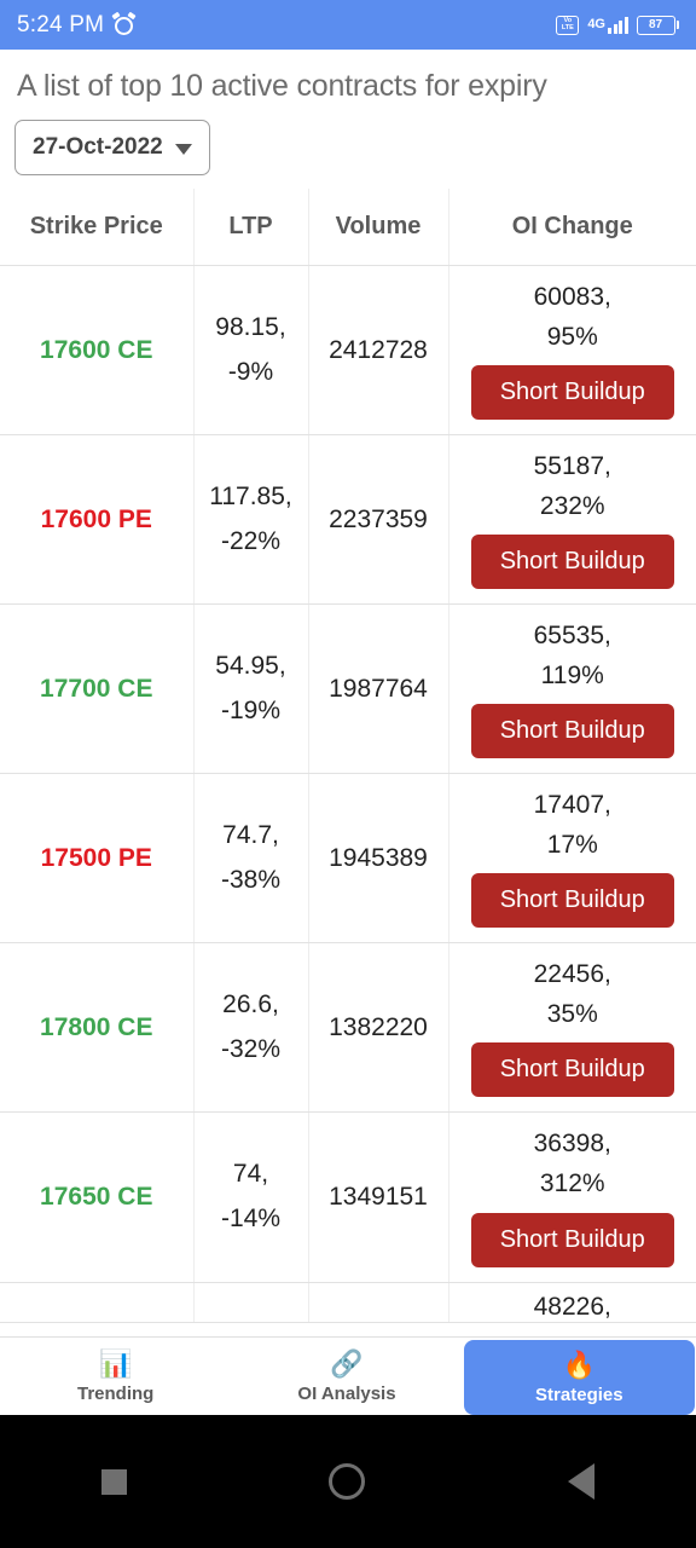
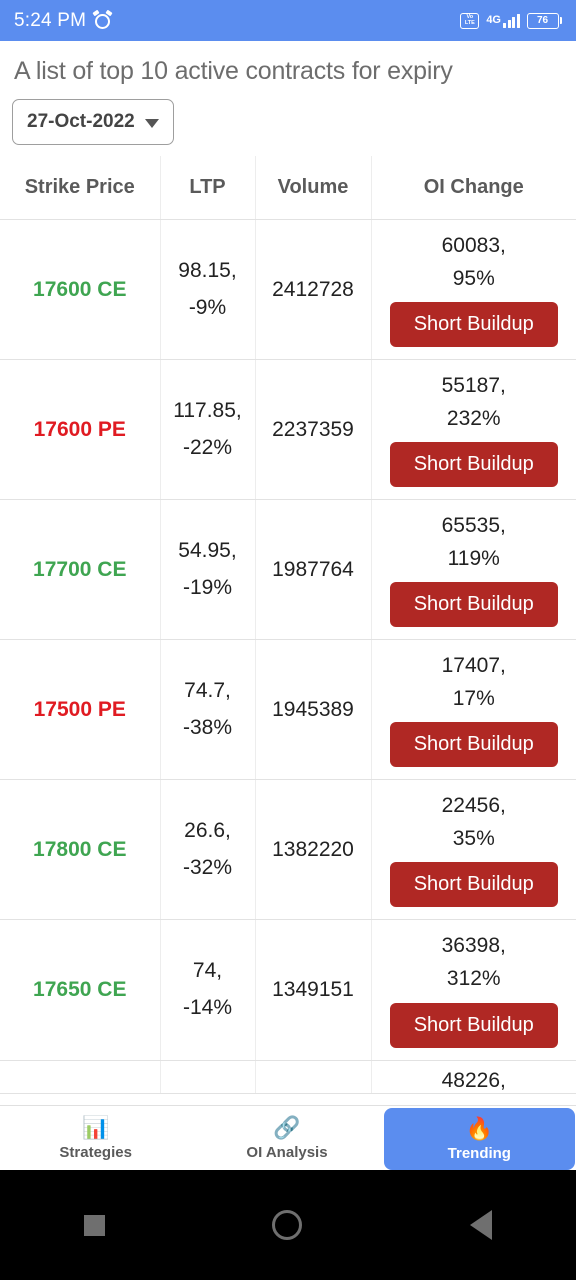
  5:24 PM
  4G
- 87
+ 76
  A list of top 10 active contracts for expiry
  27-Oct-2022
  Strike Price	LTP	Volume	OI Change
  17600 CE	98.15,-9%	2412728	60083,95%Short Buildup
  17600 PE	117.85,-22%	2237359	55187,232%Short Buildup
  17700 CE	54.95,-19%	1987764	65535,119%Short Buildup
  17500 PE	74.7,-38%	1945389	17407,17%Short Buildup
  17800 CE	26.6,-32%	1382220	22456,35%Short Buildup
  17650 CE	74,-14%	1349151	36398,312%Short Buildup
  			48226,
  📊
- Trending
+ Strategies
  🔗
  OI Analysis
  🔥
- Strategies
+ Trending
